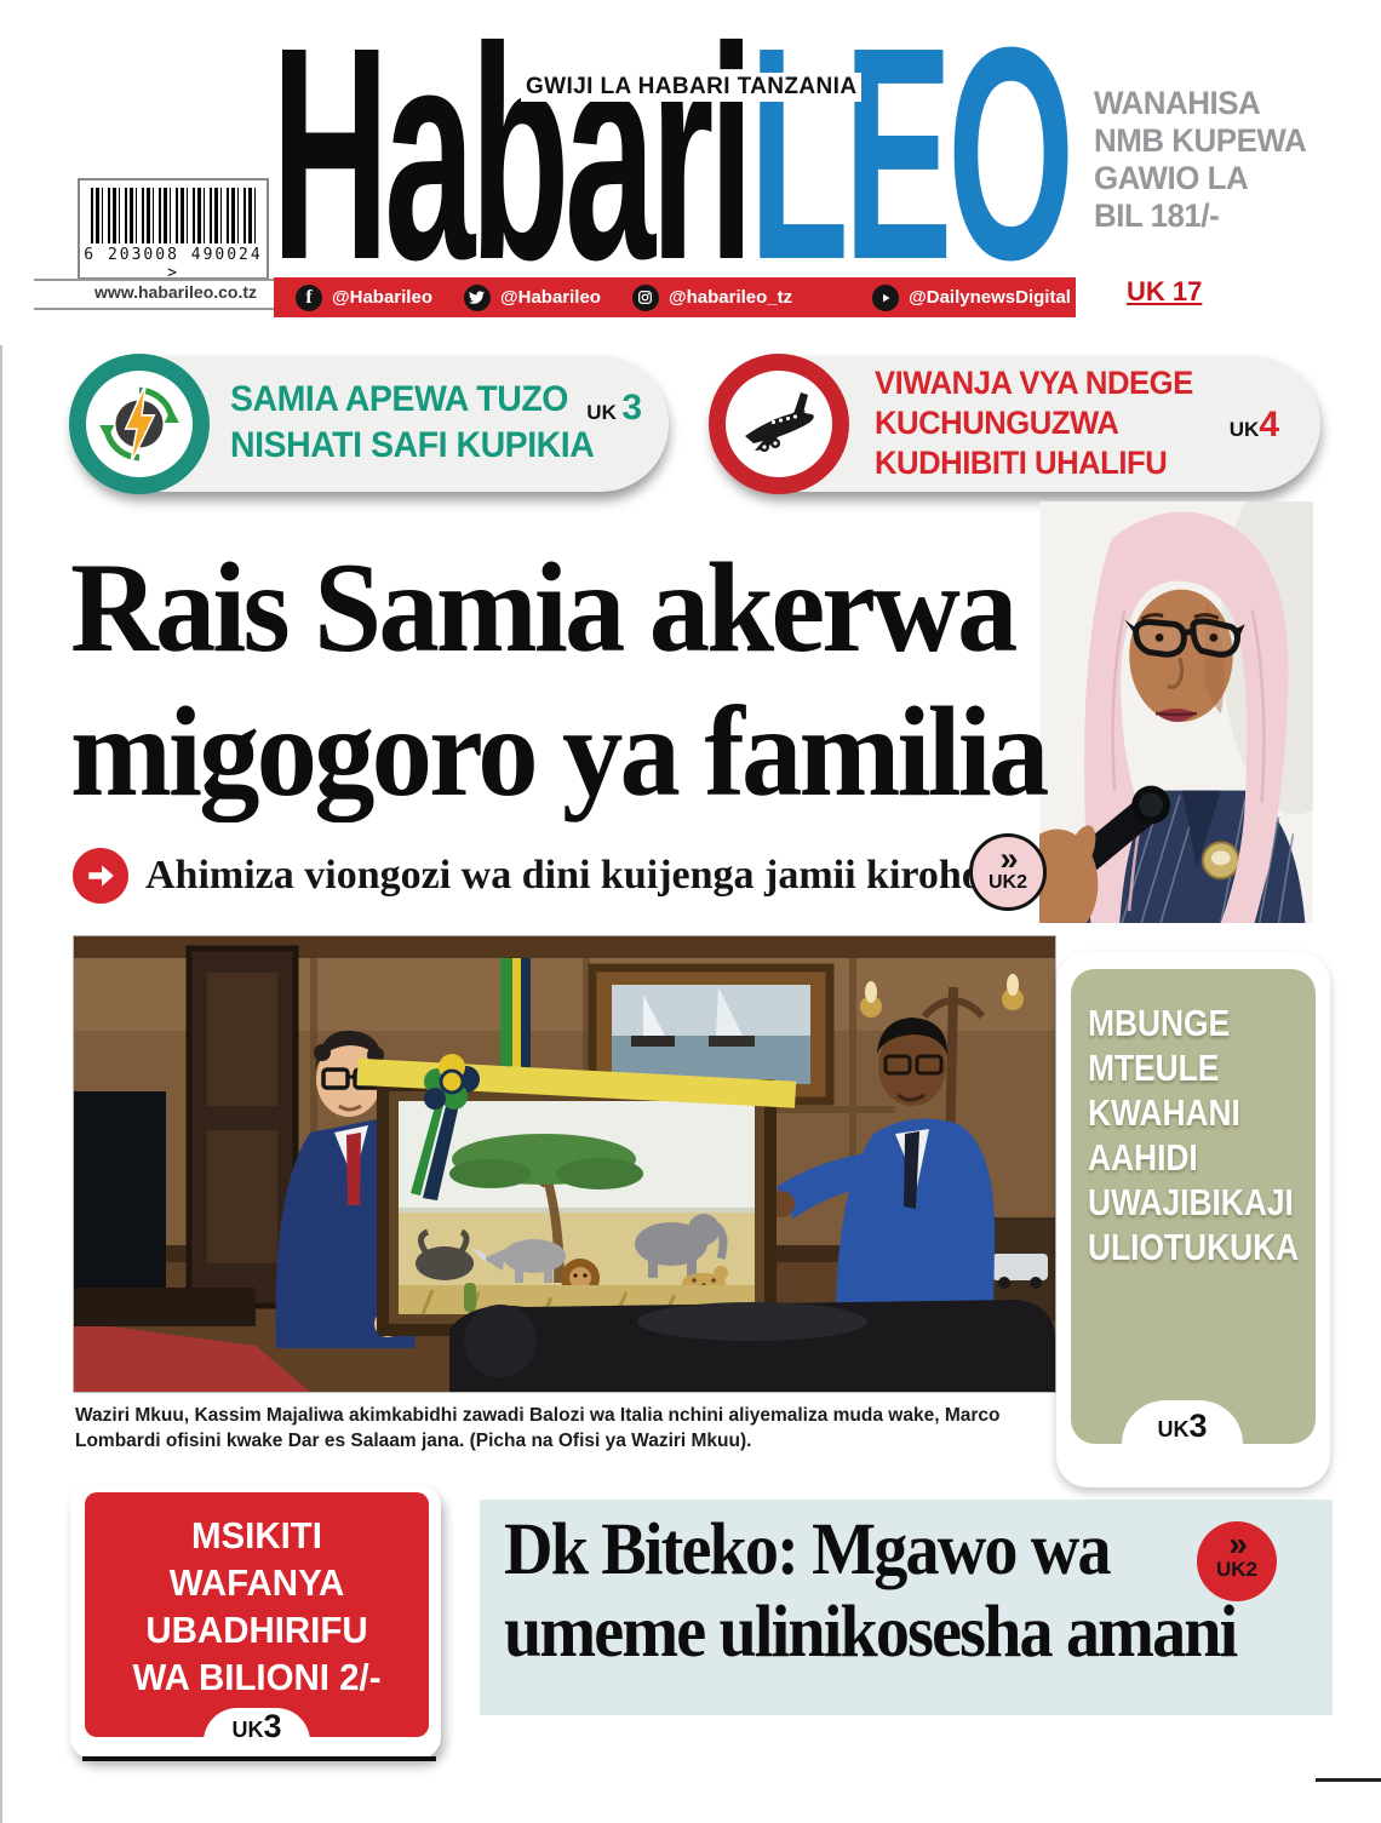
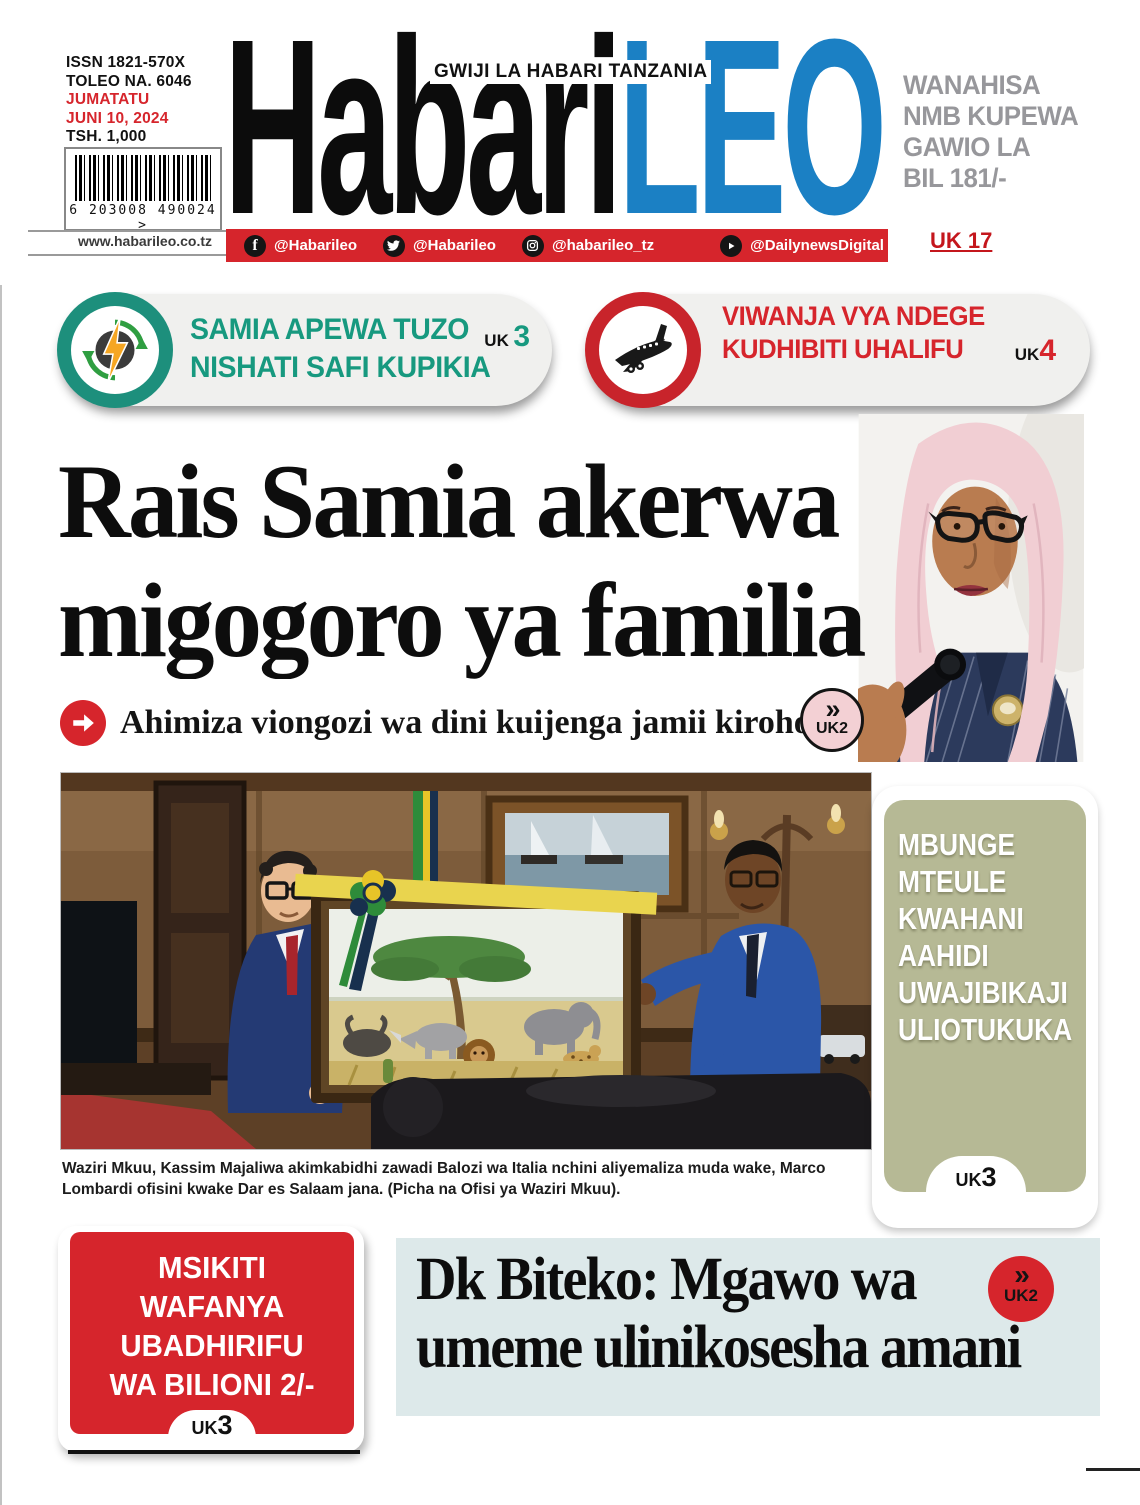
+ ISSN 1821-570X
+ TOLEO NA. 6046
+ JUMATATU
+ JUNI 10, 2024
+ TSH. 1,000
  6 203008 490024 >
  www.habarileo.co.tz
  HabariLEO
  GWIJI LA HABARI TANZANIA
  WANAHISA
  NMB KUPEWA
  GAWIO LA
  BIL 181/-
  UK 17
  f
  @Habarileo
  @Habarileo
  @habarileo_tz
  @DailynewsDigital
  SAMIA APEWA TUZO
  NISHATI SAFI KUPIKIA
  UK 3
  VIWANJA VYA NDEGE
- KUCHUNGUZWA
  KUDHIBITI UHALIFU
  UK4
  Rais Samia akerwa
  migogoro ya familia
  Ahimiza viongozi wa dini kuijenga jamii kiroh
  »
  UK2
  Waziri Mkuu, Kassim Majaliwa akimkabidhi zawadi Balozi wa Italia nchini aliyemaliza muda wake, Marco Lombardi ofisini kwake Dar es Salaam jana. (Picha na Ofisi ya Waziri Mkuu).
  MBUNGE
  MTEULE
  KWAHANI
  AAHIDI
  UWAJIBIKAJI
  ULIOTUKUKA
  UK3
  MSIKITI
  WAFANYA
  UBADHIRIFU
  WA BILIONI 2/-
  UK3
  Dk Biteko: Mgawo wa
  umeme ulinikosesha amani
  »
  UK2
